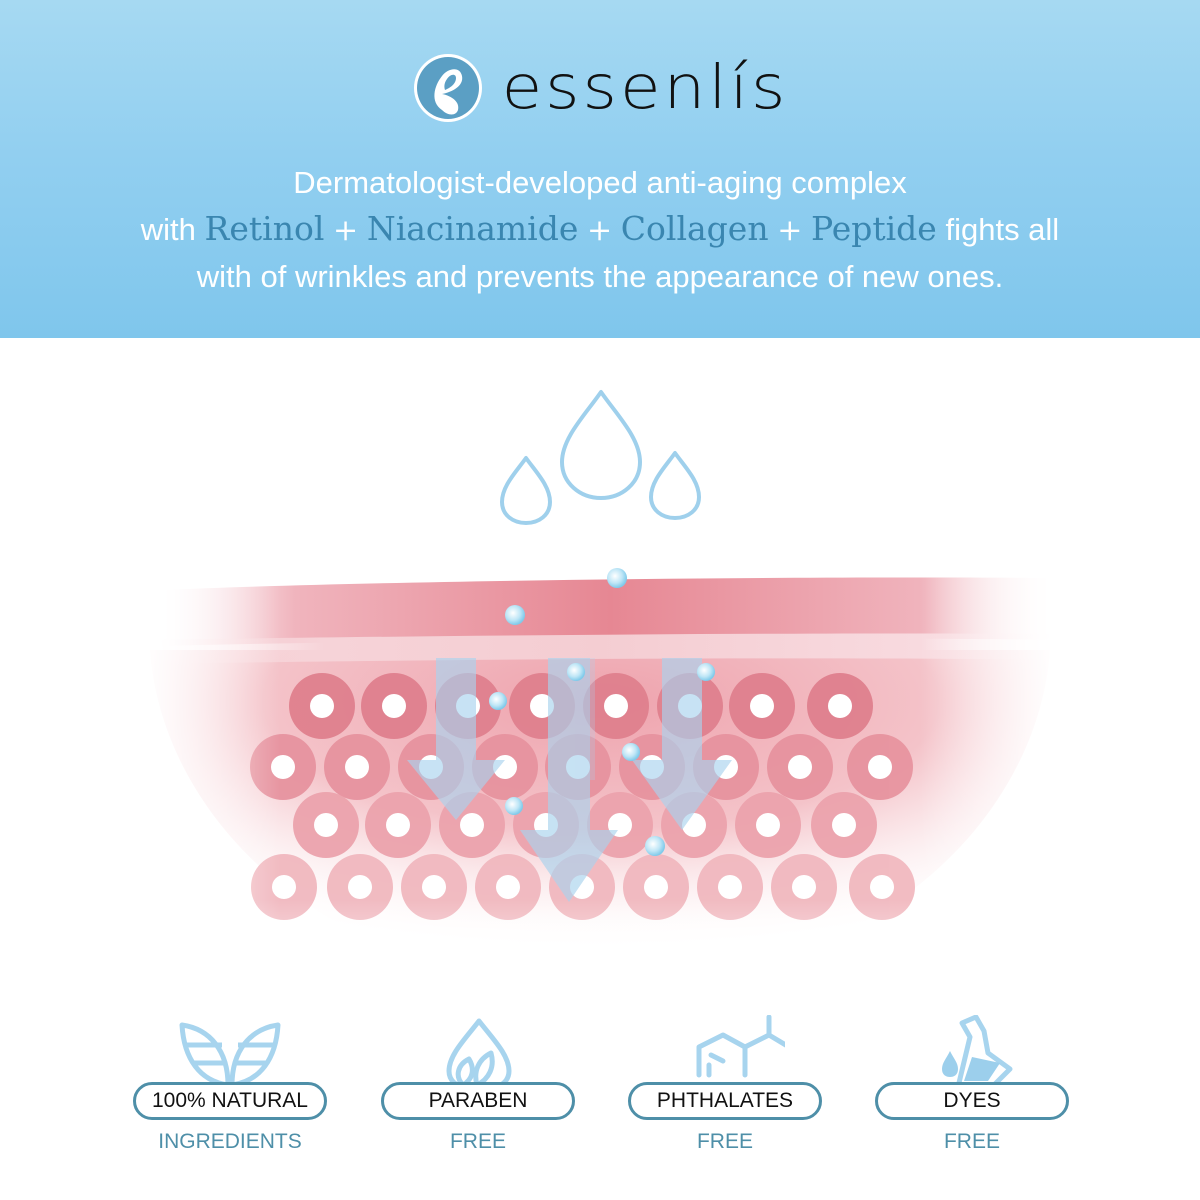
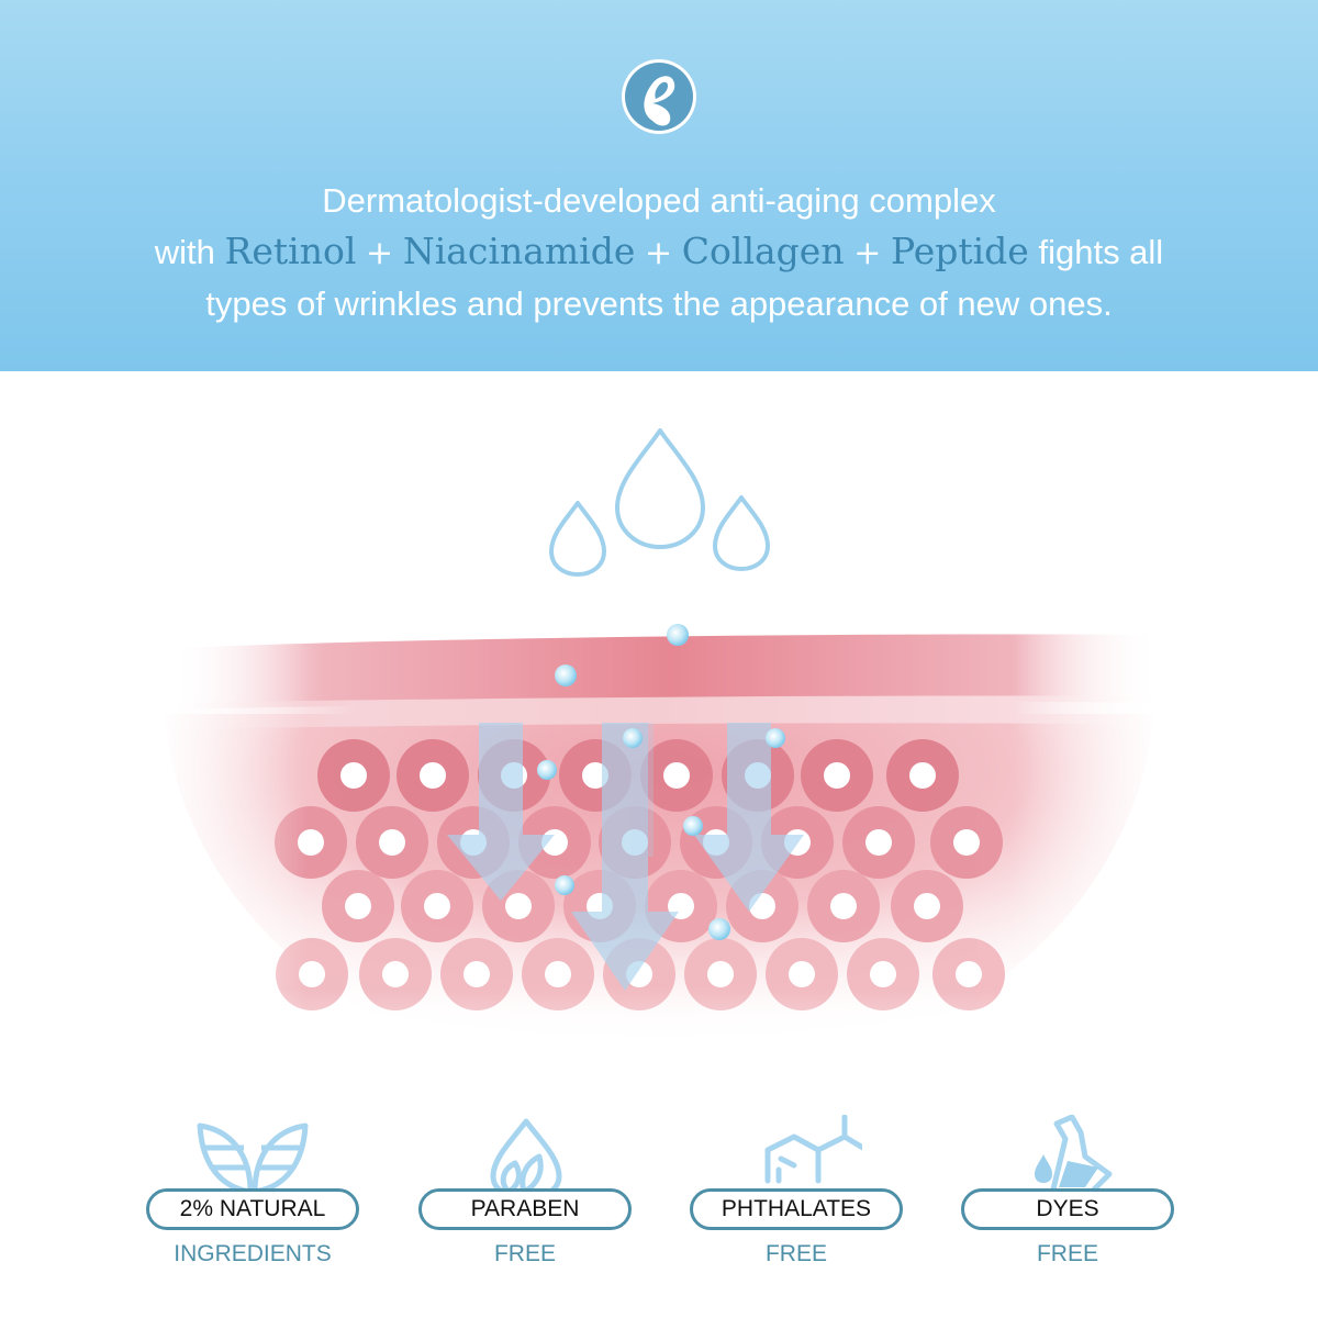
- essenlís
  Dermatologist-developed anti-aging complex
  with Retinol + Niacinamide + Collagen + Peptide fights all
- with of wrinkles and prevents the appearance of new ones.
+ types of wrinkles and prevents the appearance of new ones.
- 100% NATURAL
+ 2% NATURAL
  INGREDIENTS
  PARABEN
  FREE
  PHTHALATES
  FREE
  DYES
  FREE
